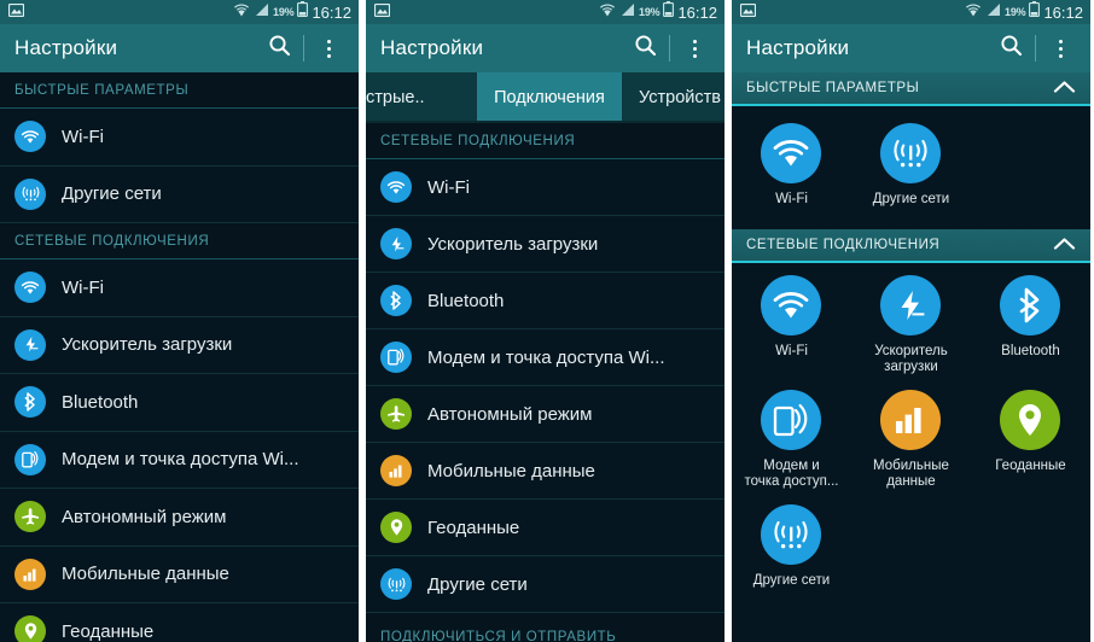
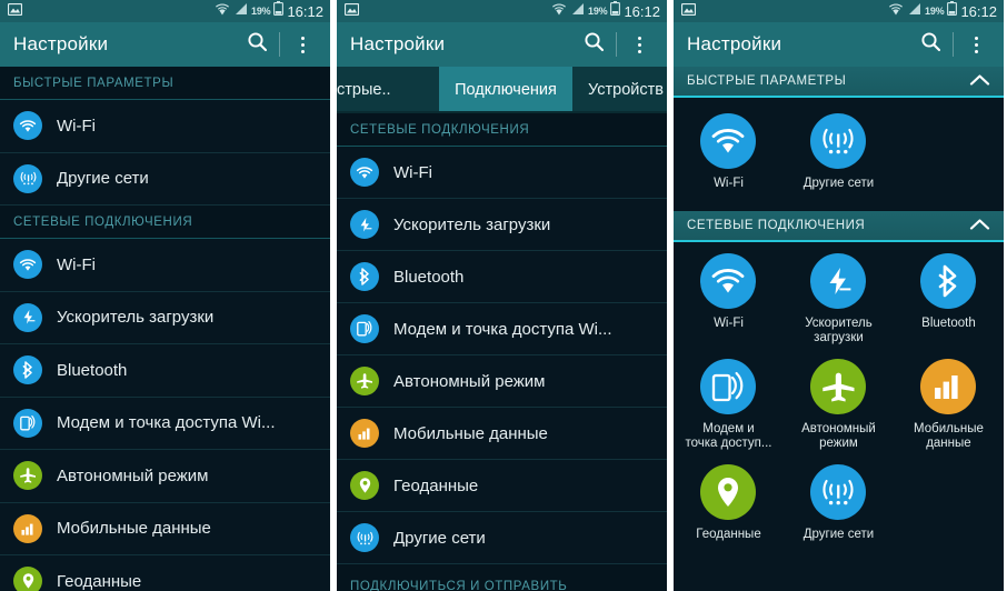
  19%
  16:12
  Настройки
  БЫСТРЫЕ ПАРАМЕТРЫ
  Wi-Fi
  Другие сети
  СЕТЕВЫЕ ПОДКЛЮЧЕНИЯ
  Wi-Fi
  Ускоритель загрузки
  Bluetooth
  Модем и точка доступа Wi...
  Автономный режим
  Мобильные данные
  Геоданные
  19%
  16:12
  Настройки
  стрые..
  Подключения
  Устройств
  СЕТЕВЫЕ ПОДКЛЮЧЕНИЯ
  Wi-Fi
  Ускоритель загрузки
  Bluetooth
  Модем и точка доступа Wi...
  Автономный режим
  Мобильные данные
  Геоданные
  Другие сети
  ПОДКЛЮЧИТЬСЯ И ОТПРАВИТЬ
  19%
  16:12
  Настройки
  БЫСТРЫЕ ПАРАМЕТРЫ
  Wi-Fi
  Другие сети
  СЕТЕВЫЕ ПОДКЛЮЧЕНИЯ
  Wi-Fi
  Ускоритель
  загрузки
  Bluetooth
  Модем и
  точка доступ...
+ Автономный
+ режим
  Мобильные
  данные
  Геоданные
  Другие сети
